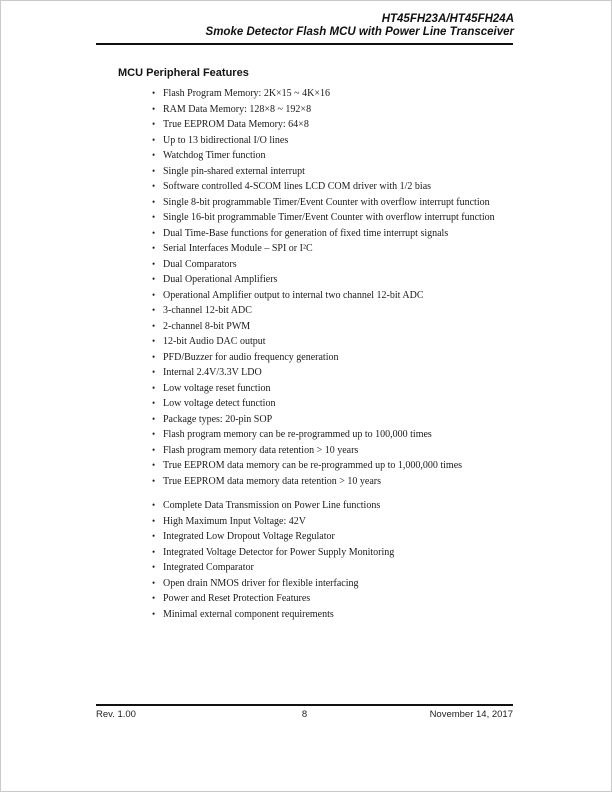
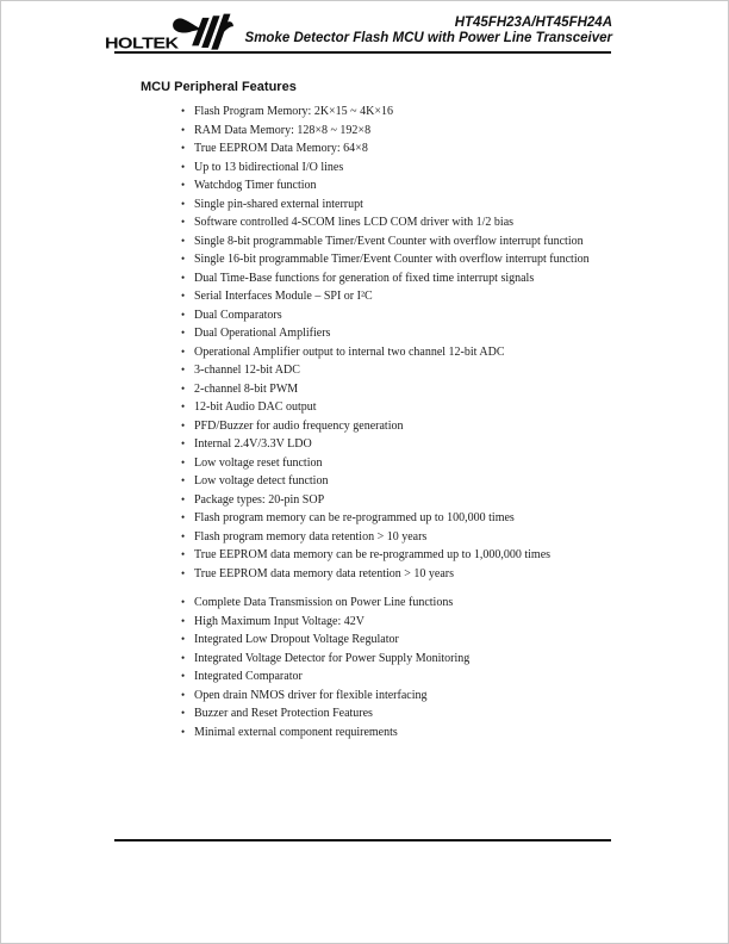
+ HOLTEK
  HT45FH23A/HT45FH24A
  Smoke Detector Flash MCU with Power Line Transceiver
  MCU Peripheral Features
  •
  Flash Program Memory: 2K×15 ~ 4K×16
  •
  RAM Data Memory: 128×8 ~ 192×8
  •
  True EEPROM Data Memory: 64×8
  •
  Up to 13 bidirectional I/O lines
  •
  Watchdog Timer function
  •
  Single pin-shared external interrupt
  •
  Software controlled 4-SCOM lines LCD COM driver with 1/2 bias
  •
  Single 8-bit programmable Timer/Event Counter with overflow interrupt function
  •
  Single 16-bit programmable Timer/Event Counter with overflow interrupt function
  •
  Dual Time-Base functions for generation of fixed time interrupt signals
  •
  Serial Interfaces Module – SPI or I²C
  •
  Dual Comparators
  •
  Dual Operational Amplifiers
  •
  Operational Amplifier output to internal two channel 12-bit ADC
  •
  3-channel 12-bit ADC
  •
  2-channel 8-bit PWM
  •
  12-bit Audio DAC output
  •
  PFD/Buzzer for audio frequency generation
  •
  Internal 2.4V/3.3V LDO
  •
  Low voltage reset function
  •
  Low voltage detect function
  •
  Package types: 20-pin SOP
  •
  Flash program memory can be re-programmed up to 100,000 times
  •
  Flash program memory data retention > 10 years
  •
  True EEPROM data memory can be re-programmed up to 1,000,000 times
  •
  True EEPROM data memory data retention > 10 years
  •
  Complete Data Transmission on Power Line functions
  •
  High Maximum Input Voltage: 42V
  •
  Integrated Low Dropout Voltage Regulator
  •
  Integrated Voltage Detector for Power Supply Monitoring
  •
  Integrated Comparator
  •
  Open drain NMOS driver for flexible interfacing
  •
- Power and Reset Protection Features
+ Buzzer and Reset Protection Features
  •
  Minimal external component requirements
- Rev. 1.00
- 8
- November 14, 2017
